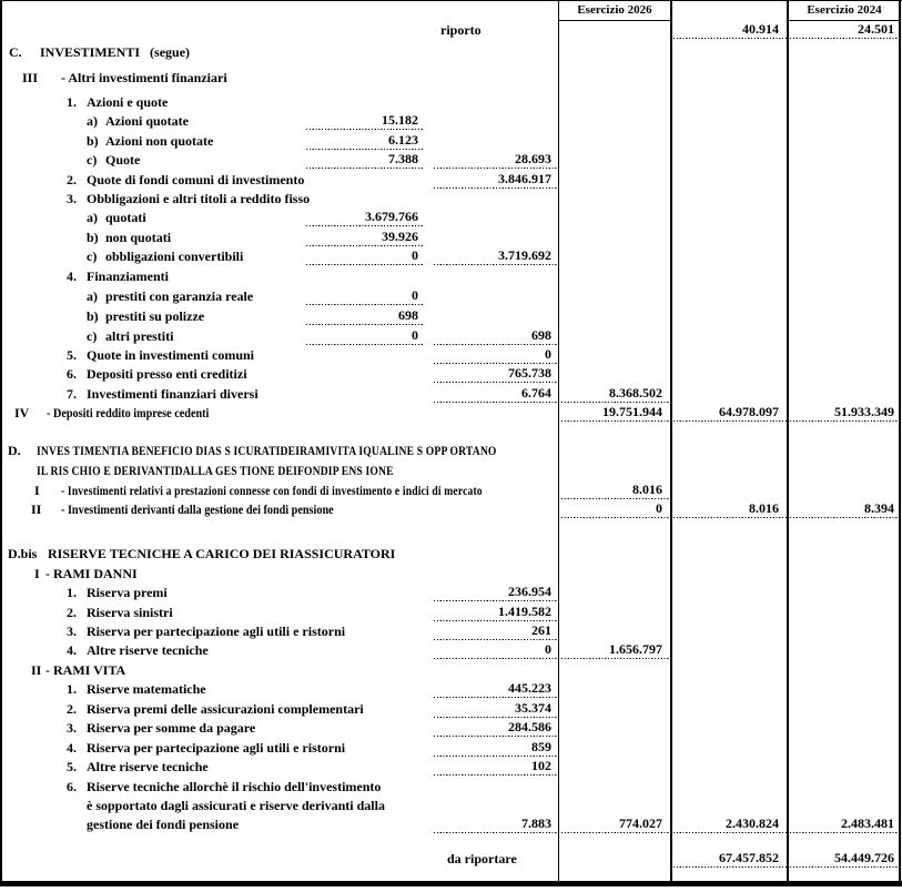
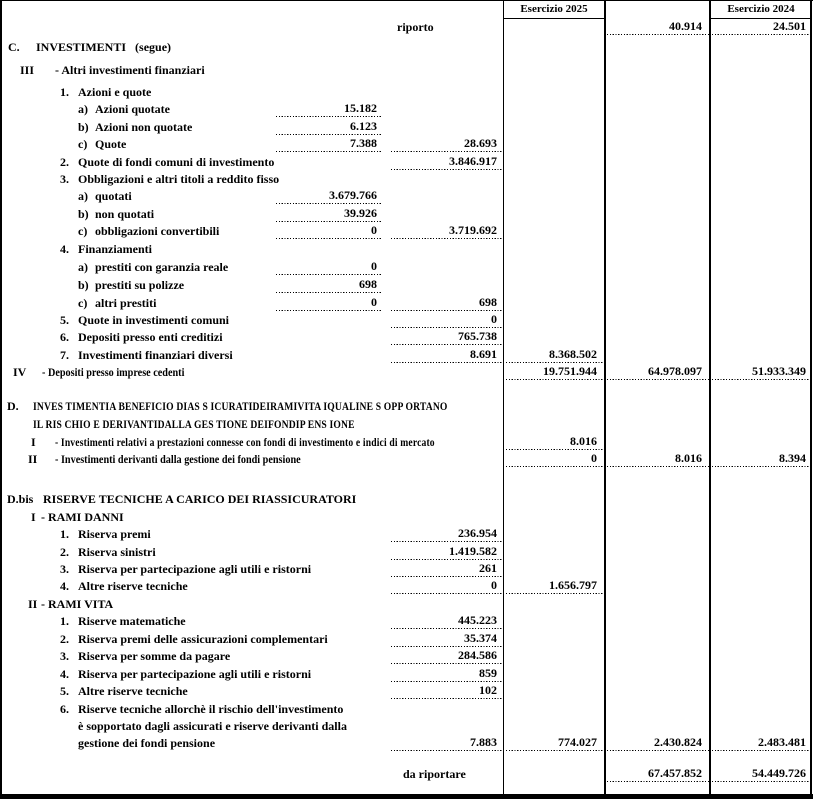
- Esercizio 2026
+ Esercizio 2025
  Esercizio 2024
  riporto
  40.914
  24.501
  C.
  INVESTIMENTI (segue)
  III
  - Altri investimenti finanziari
  1.
  Azioni e quote
  a)
  Azioni quotate
  15.182
  b)
  Azioni non quotate
  6.123
  c)
  Quote
  7.388
  28.693
  2.
  Quote di fondi comuni di investimento
  3.846.917
  3.
  Obbligazioni e altri titoli a reddito fisso
  a)
  quotati
  3.679.766
  b)
  non quotati
  39.926
  c)
  obbligazioni convertibili
  0
  3.719.692
  4.
  Finanziamenti
  a)
  prestiti con garanzia reale
  0
  b)
  prestiti su polizze
  698
  c)
  altri prestiti
  0
  698
  5.
  Quote in investimenti comuni
  0
  6.
  Depositi presso enti creditizi
  765.738
  7.
  Investimenti finanziari diversi
- 6.764
+ 8.691
  8.368.502
  IV
- - Depositi reddito imprese cedenti
+ - Depositi presso imprese cedenti
  19.751.944
  64.978.097
  51.933.349
  D.
  INVES TIMENTIA BENEFICIO DIAS S ICURATIDEIRAMIVITA IQUALINE S OPP ORTANO
  IL RIS CHIO E DERIVANTIDALLA GES TIONE DEIFONDIP ENS IONE
  I
  - Investimenti relativi a prestazioni connesse con fondi di investimento e indici di mercato
  8.016
  II
  - Investimenti derivanti dalla gestione dei fondi pensione
  0
  8.016
  8.394
  D.bis
  RISERVE TECNICHE A CARICO DEI RIASSICURATORI
  I
  - RAMI DANNI
  1.
  Riserva premi
  236.954
  2.
  Riserva sinistri
  1.419.582
  3.
  Riserva per partecipazione agli utili e ristorni
  261
  4.
  Altre riserve tecniche
  0
  1.656.797
  II
  - RAMI VITA
  1.
  Riserve matematiche
  445.223
  2.
  Riserva premi delle assicurazioni complementari
  35.374
  3.
  Riserva per somme da pagare
  284.586
  4.
  Riserva per partecipazione agli utili e ristorni
  859
  5.
  Altre riserve tecniche
  102
  6.
  Riserve tecniche allorchè il rischio dell'investimento
  è sopportato dagli assicurati e riserve derivanti dalla
  gestione dei fondi pensione
  7.883
  774.027
  2.430.824
  2.483.481
  da riportare
  67.457.852
  54.449.726
